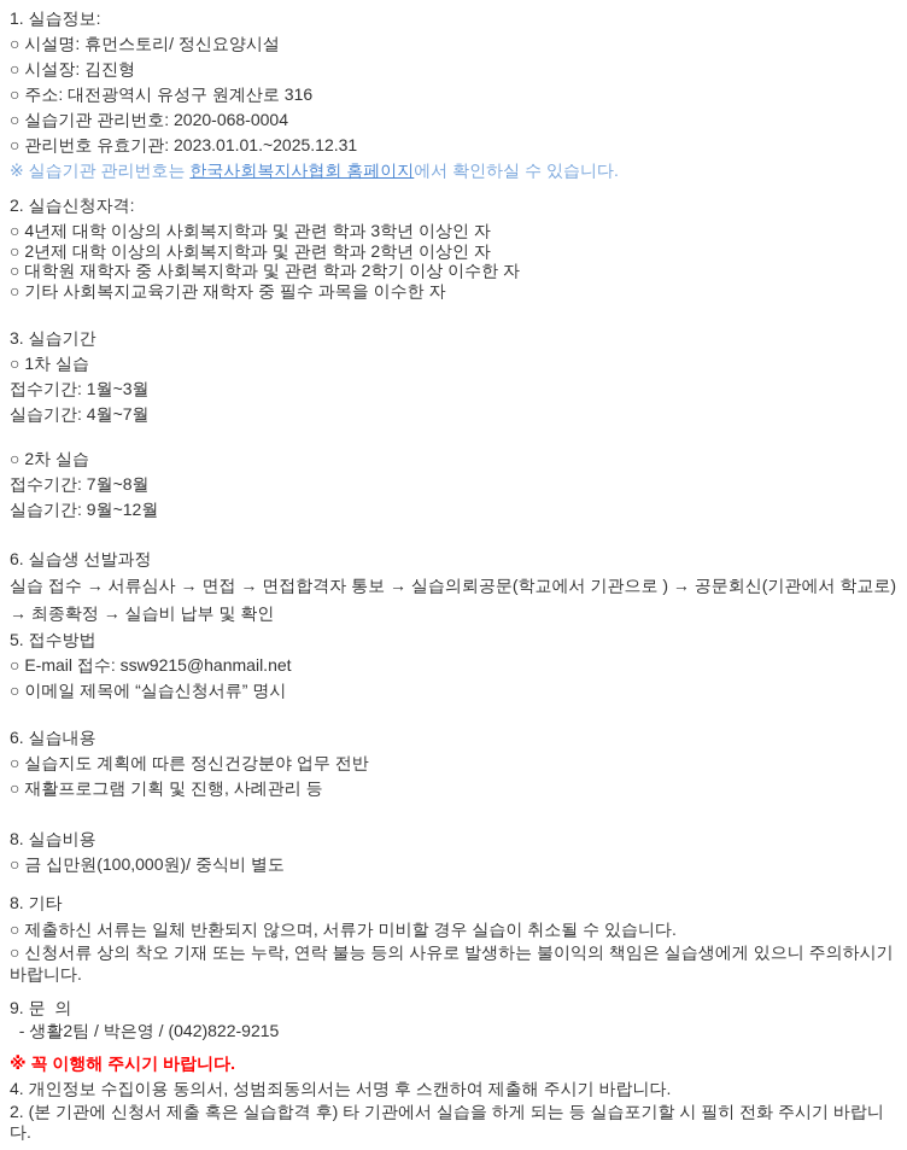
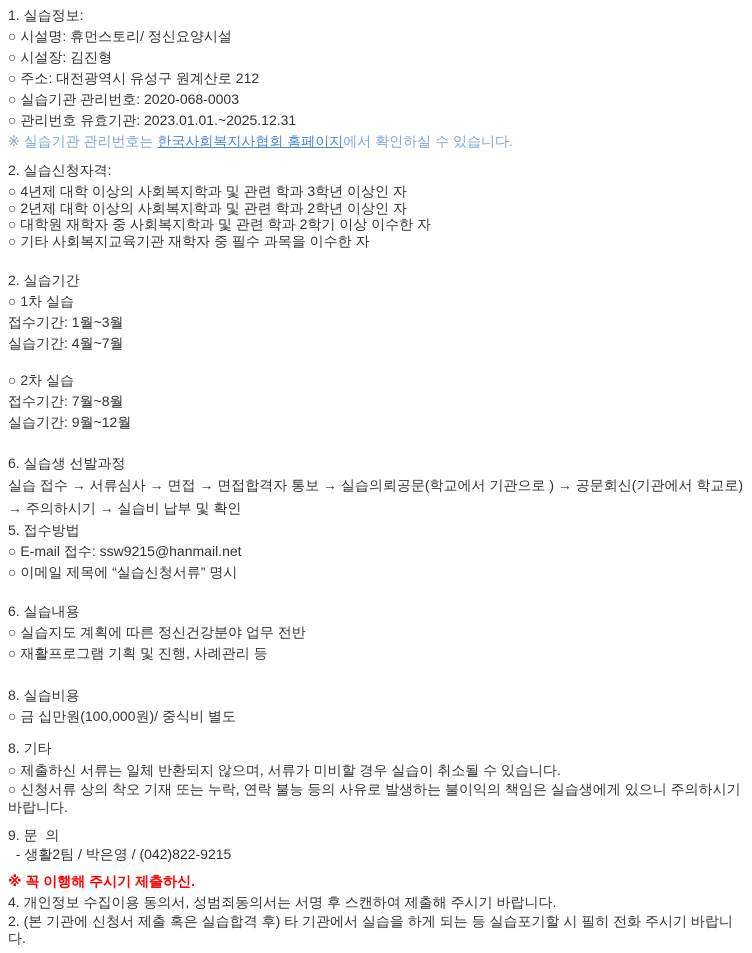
  1. 실습정보:
  ○ 시설명: 휴먼스토리/ 정신요양시설
  ○ 시설장: 김진형
- ○ 주소: 대전광역시 유성구 원계산로 316
+ ○ 주소: 대전광역시 유성구 원계산로 212
- ○ 실습기관 관리번호: 2020-068-0004
+ ○ 실습기관 관리번호: 2020-068-0003
  ○ 관리번호 유효기관: 2023.01.01.~2025.12.31
  ※ 실습기관 관리번호는 한국사회복지사협회 홈페이지에서 확인하실 수 있습니다.
  2. 실습신청자격:
  ○ 4년제 대학 이상의 사회복지학과 및 관련 학과 3학년 이상인 자
  ○ 2년제 대학 이상의 사회복지학과 및 관련 학과 2학년 이상인 자
  ○ 대학원 재학자 중 사회복지학과 및 관련 학과 2학기 이상 이수한 자
  ○ 기타 사회복지교육기관 재학자 중 필수 과목을 이수한 자
- 3. 실습기간
+ 2. 실습기간
  ○ 1차 실습
  접수기간: 1월~3월
  실습기간: 4월~7월
  ○ 2차 실습
  접수기간: 7월~8월
  실습기간: 9월~12월
  6. 실습생 선발과정
- 실습 접수 → 서류심사 → 면접 → 면접합격자 통보 → 실습의뢰공문(학교에서 기관으로 ) → 공문회신(기관에서 학교로) → 최종확정 → 실습비 납부 및 확인
+ 실습 접수 → 서류심사 → 면접 → 면접합격자 통보 → 실습의뢰공문(학교에서 기관으로 ) → 공문회신(기관에서 학교로) → 주의하시기 → 실습비 납부 및 확인
  5. 접수방법
  ○ E-mail 접수: ssw9215@hanmail.net
  ○ 이메일 제목에 “실습신청서류” 명시
  6. 실습내용
  ○ 실습지도 계획에 따른 정신건강분야 업무 전반
  ○ 재활프로그램 기획 및 진행, 사례관리 등
  8. 실습비용
  ○ 금 십만원(100,000원)/ 중식비 별도
  8. 기타
  ○ 제출하신 서류는 일체 반환되지 않으며, 서류가 미비할 경우 실습이 취소될 수 있습니다.
  ○ 신청서류 상의 착오 기재 또는 누락, 연락 불능 등의 사유로 발생하는 불이익의 책임은 실습생에게 있으니 주의하시기 바랍니다.
  9. 문 의
  - 생활2팀 / 박은영 / (042)822-9215
- ※ 꼭 이행해 주시기 바랍니다.
+ ※ 꼭 이행해 주시기 제출하신.
  4. 개인정보 수집이용 동의서, 성범죄동의서는 서명 후 스캔하여 제출해 주시기 바랍니다.
  2. (본 기관에 신청서 제출 혹은 실습합격 후) 타 기관에서 실습을 하게 되는 등 실습포기할 시 필히 전화 주시기 바랍니다.
